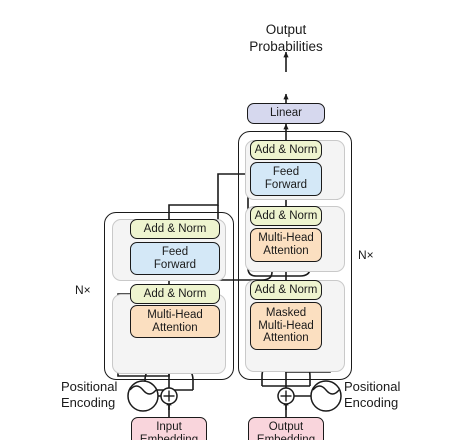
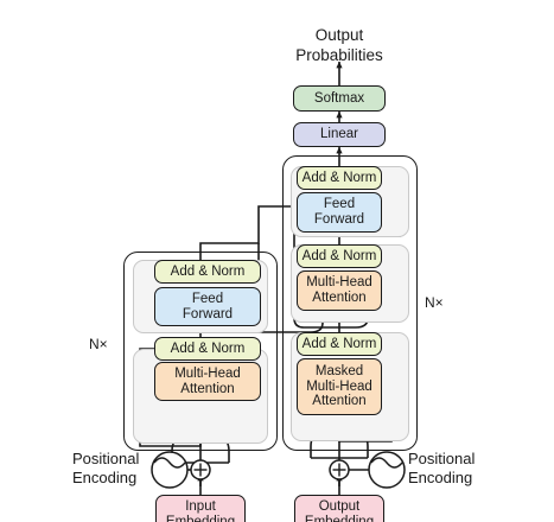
  Output Probabilities
+ Softmax
  Linear
  Add & Norm
  Feed
  Forward
  Add & Norm
  Multi-Head
  Attention
  N×
  Add & Norm
  Feed
  Forward
  Add & Norm
  Multi-Head
  Attention
  Add & Norm
  Masked
  Multi-Head
  Attention
  N×
  Positional
  Encoding
  Positional
  Encoding
  Input
  Output
